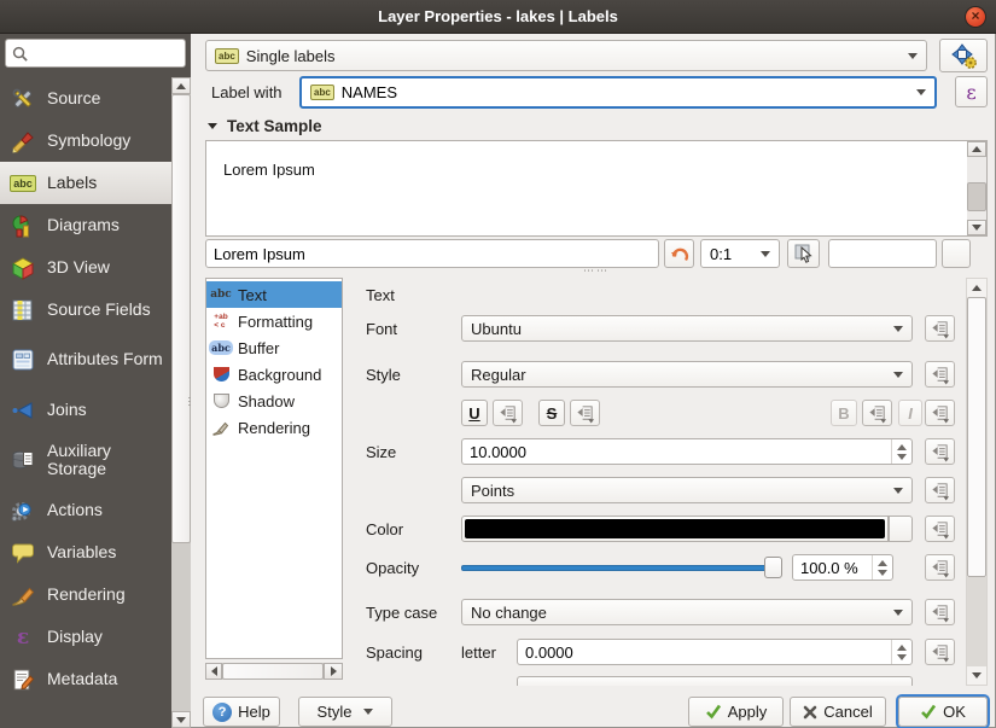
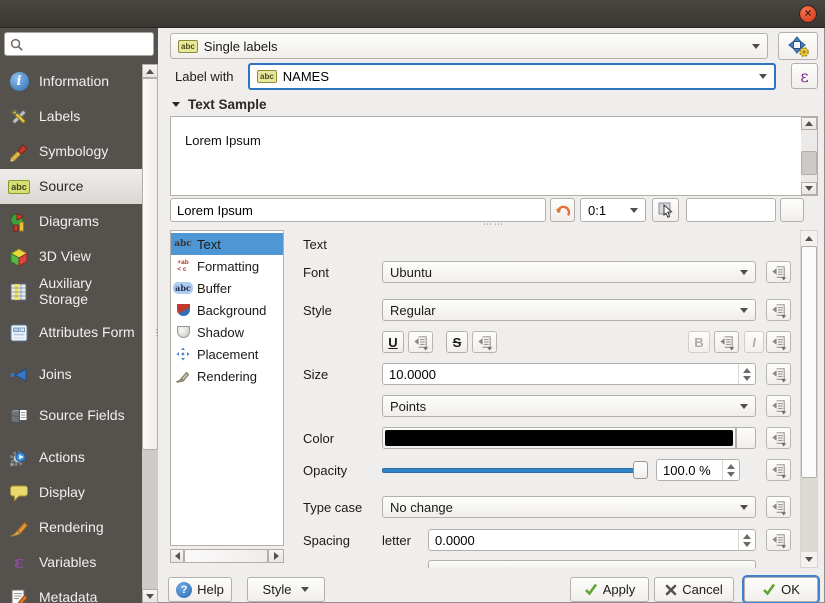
- Layer Properties - lakes | Labels
  ×
+ i
+ Information
- Source
+ Labels
  Symbology
  abc
- Labels
+ Source
  Diagrams
  3D View
- Source Fields
+ Auxiliary Storage
  Attributes Form
  Joins
- Auxiliary Storage
+ Source Fields
  Actions
- Variables
+ Display
  Rendering
  ε
- Display
+ Variables
  Metadata
  abc
  Single labels
  Label with
  abc
  NAMES
  ε
  Text Sample
  Lorem Ipsum
  Lorem Ipsum
  0:1
  ⋯⋯
  abc
  Text
  Formatting
  abc
  Buffer
  Background
  Shadow
+ Placement
  Rendering
  Text
  Font
  Ubuntu
  Style
  Regular
  U
  S
  B
  I
  Size
  10.0000
  Points
  Color
  Opacity
  100.0 %
  Type case
  No change
  Spacing
  letter
  0.0000
  ?
  Help
  Style
  Apply
  Cancel
  OK
